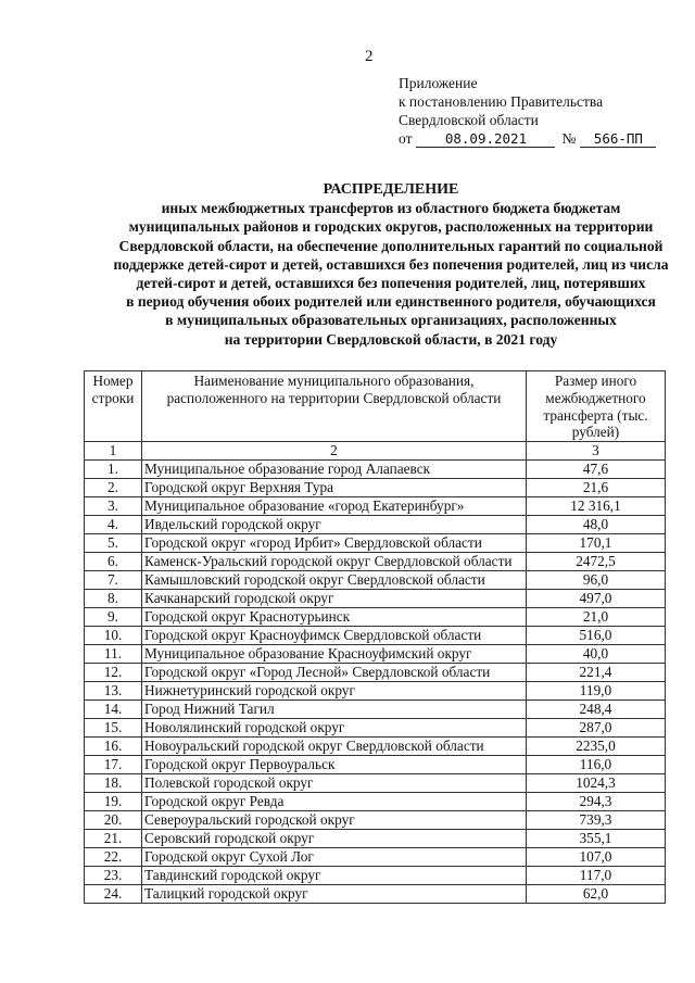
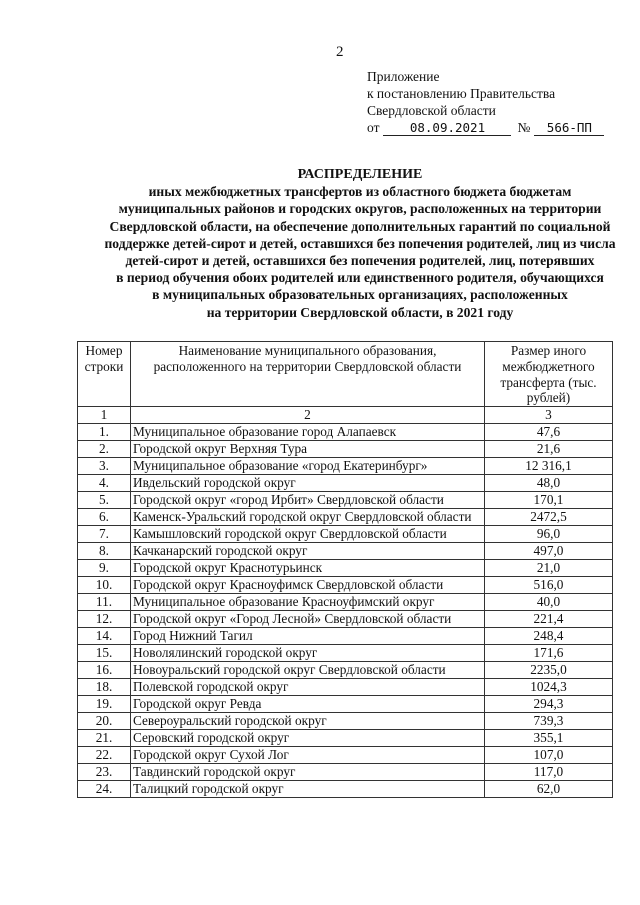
  2
  Приложение
  к постановлению Правительства
  Свердловской области
  от 08.09.2021 № 566-ПП
  РАСПРЕДЕЛЕНИЕ
  иных межбюджетных трансфертов из областного бюджета бюджетам
  муниципальных районов и городских округов, расположенных на территории
  Свердловской области, на обеспечение дополнительных гарантий по социальной
  поддержке детей-сирот и детей, оставшихся без попечения родителей, лиц из числа
  детей-сирот и детей, оставшихся без попечения родителей, лиц, потерявших
  в период обучения обоих родителей или единственного родителя, обучающихся
  в муниципальных образовательных организациях, расположенных
  на территории Свердловской области, в 2021 году
  Номер строки	Наименование муниципального образования, расположенного на территории Свердловской области	Размер иного межбюджетного трансферта (тыс. рублей)
  1	2	3
  1.	Муниципальное образование город Алапаевск	47,6
  2.	Городской округ Верхняя Тура	21,6
  3.	Муниципальное образование «город Екатеринбург»	12 316,1
  4.	Ивдельский городской округ	48,0
  5.	Городской округ «город Ирбит» Свердловской области	170,1
  6.	Каменск-Уральский городской округ Свердловской области	2472,5
  7.	Камышловский городской округ Свердловской области	96,0
  8.	Качканарский городской округ	497,0
  9.	Городской округ Краснотурьинск	21,0
  10.	Городской округ Красноуфимск Свердловской области	516,0
  11.	Муниципальное образование Красноуфимский округ	40,0
  12.	Городской округ «Город Лесной» Свердловской области	221,4
- 13.	Нижнетуринский городской округ	119,0
  14.	Город Нижний Тагил	248,4
- 15.	Новолялинский городской округ	287,0
+ 15.	Новолялинский городской округ	171,6
  16.	Новоуральский городской округ Свердловской области	2235,0
- 17.	Городской округ Первоуральск	116,0
  18.	Полевской городской округ	1024,3
  19.	Городской округ Ревда	294,3
  20.	Североуральский городской округ	739,3
  21.	Серовский городской округ	355,1
  22.	Городской округ Сухой Лог	107,0
  23.	Тавдинский городской округ	117,0
  24.	Талицкий городской округ	62,0
